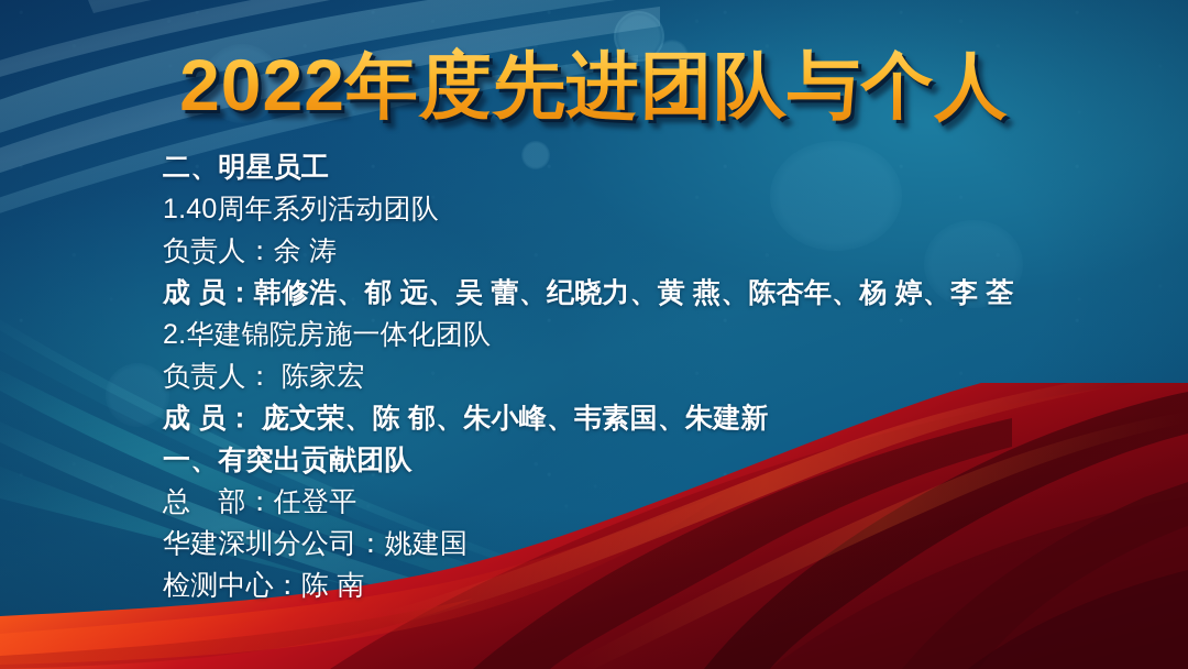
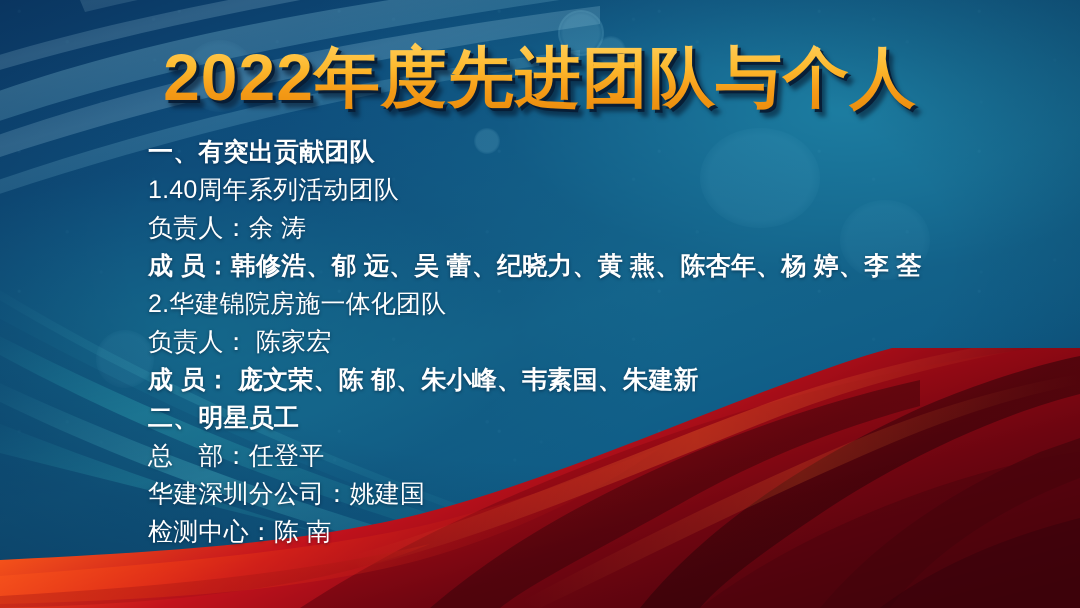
  2022年度先进团队与个人
- 二、明星员工
+ 一、有突出贡献团队
  1.40周年系列活动团队
  负责人：余 涛
  成 员：韩修浩、郁 远、吴 蕾、纪晓力、黄 燕、陈杏年、杨 婷、李 荃
  2.华建锦院房施一体化团队
  负责人： 陈家宏
  成 员： 庞文荣、陈 郁、朱小峰、韦素国、朱建新
- 一、有突出贡献团队
+ 二、明星员工
  总 部：任登平
  华建深圳分公司：姚建国
  检测中心：陈 南
